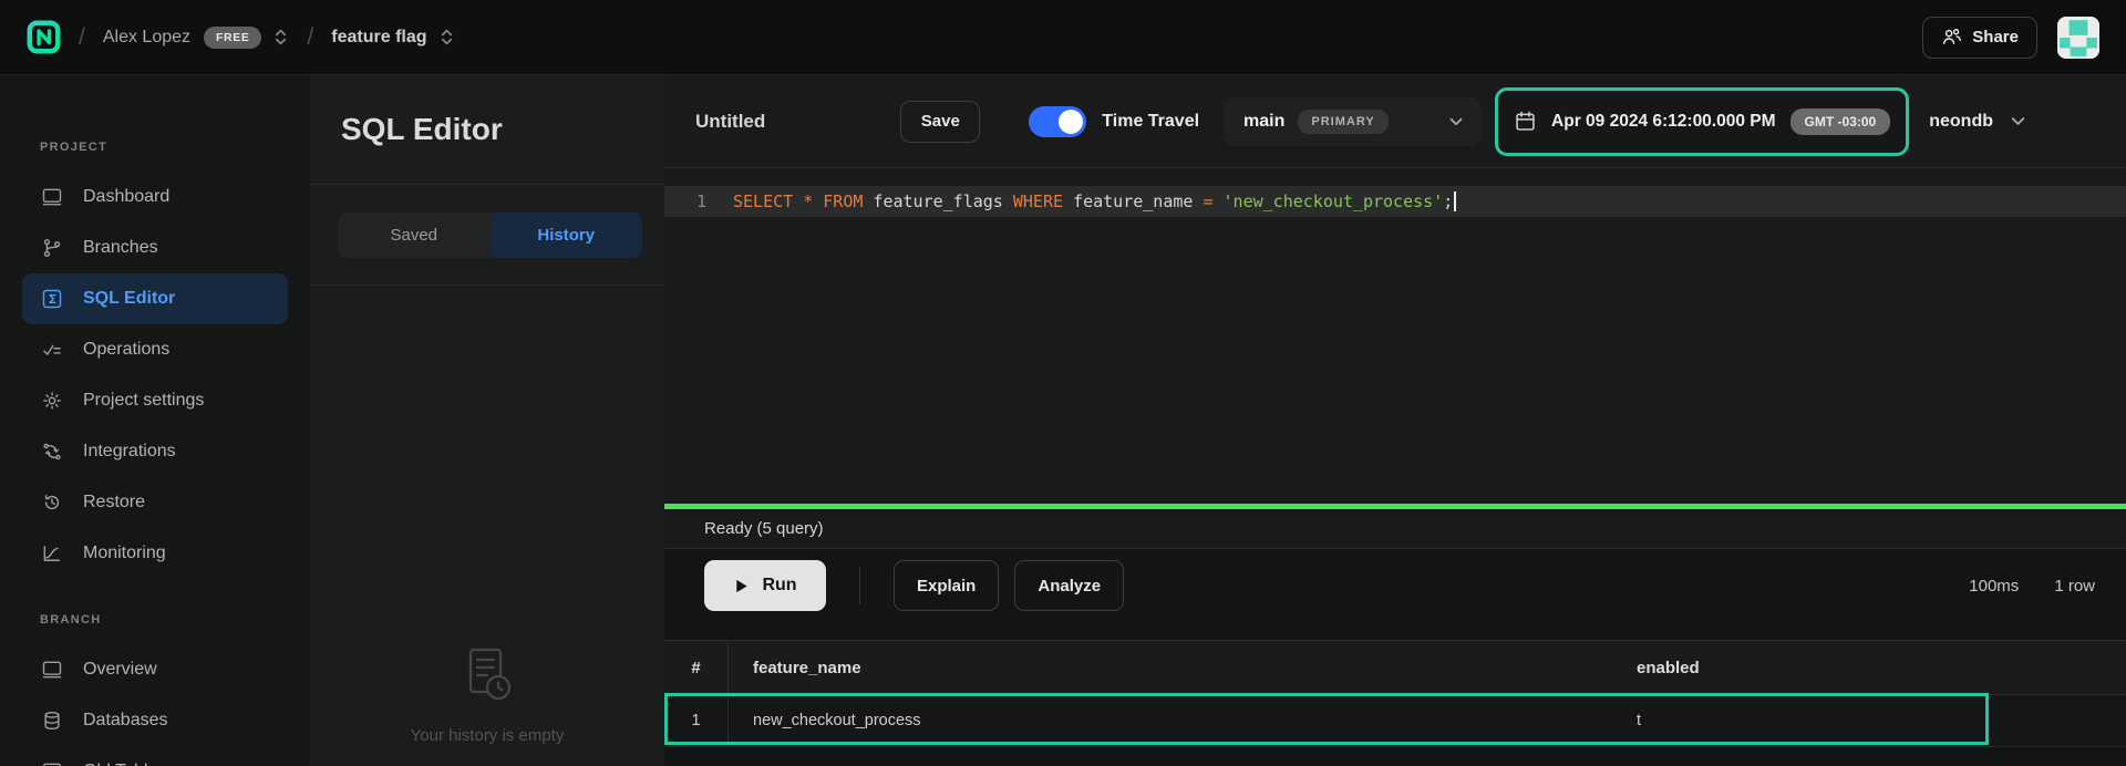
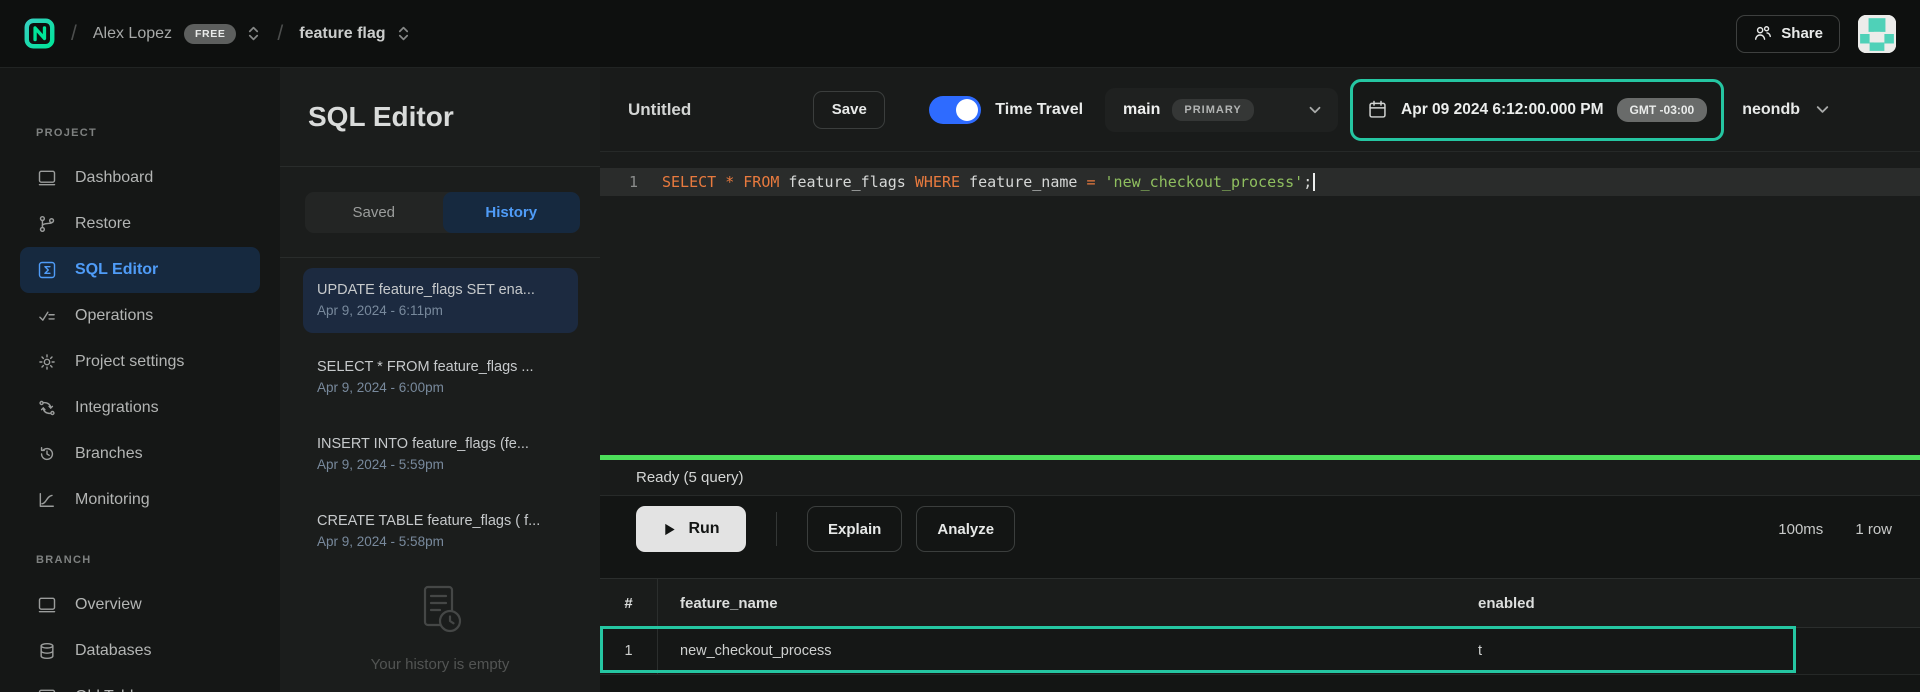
  /
  Alex Lopez
  FREE
  /
  feature flag
  Share
  PROJECT
  Dashboard
- Branches
+ Restore
  SQL Editor
  Operations
  Project settings
  Integrations
- Restore
+ Branches
  Monitoring
  BRANCH
  Overview
  Databases
  SQL Editor
  Saved
  History
+ UPDATE feature_flags SET ena...
+ Apr 9, 2024 - 6:11pm
+ SELECT * FROM feature_flags ...
+ Apr 9, 2024 - 6:00pm
+ INSERT INTO feature_flags (fe...
+ Apr 9, 2024 - 5:59pm
+ CREATE TABLE feature_flags ( f...
+ Apr 9, 2024 - 5:58pm
  Your history is empty
  Untitled
  Save
  Time Travel
  main
  PRIMARY
  Apr 09 2024 6:12:00.000 PM
  GMT -03:00
  neondb
  1
  SELECT * FROM feature_flags WHERE feature_name = 'new_checkout_process';
  Ready (5 query)
  Run
  Explain
  Analyze
  100ms
  1 row
  #
  feature_name
  enabled
  1
  new_checkout_process
  t
